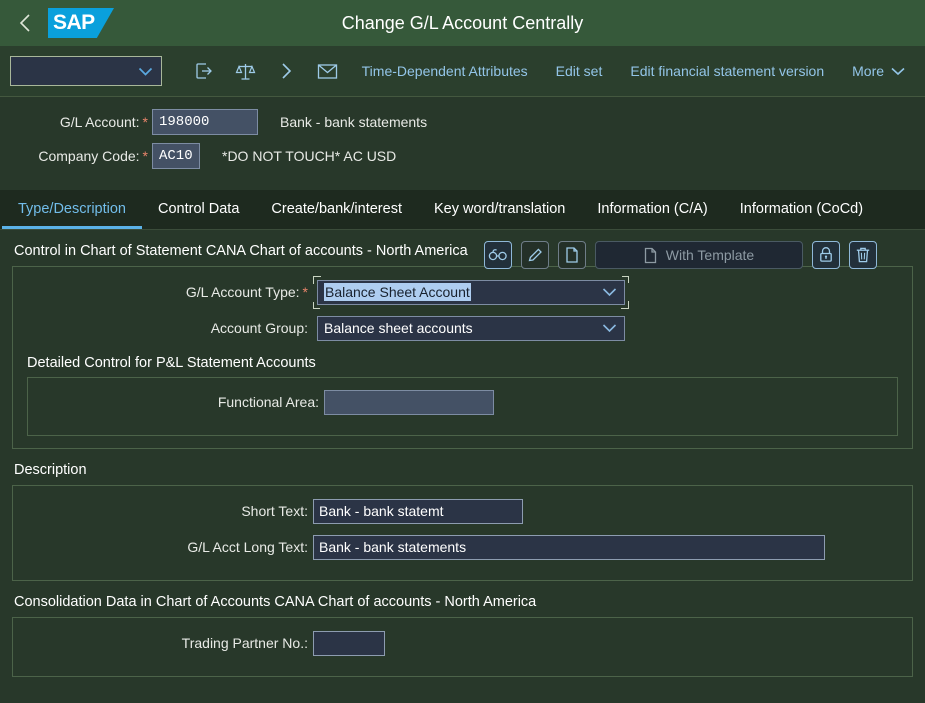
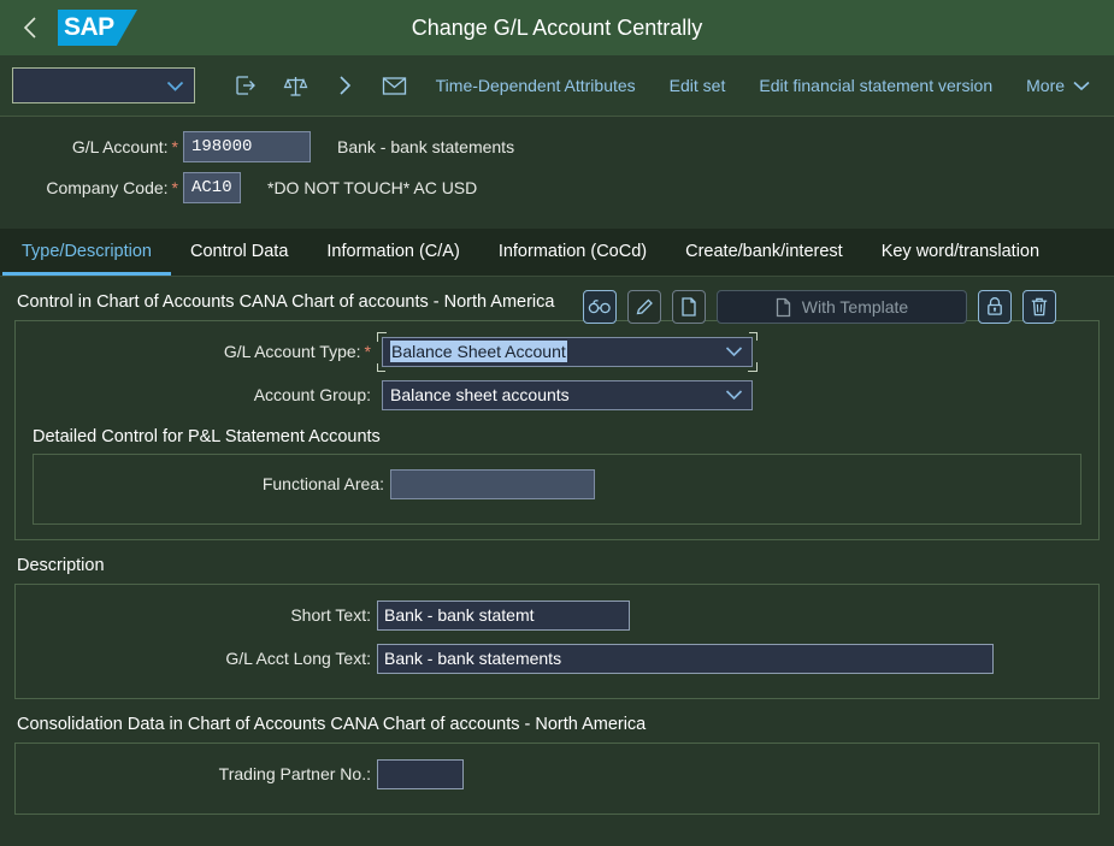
  SAP
  Change G/L Account Centrally
  Time-Dependent Attributes
  Edit set
  Edit financial statement version
  More
  G/L Account: *
  198000
  Bank - bank statements
  Company Code: *
  AC10
  *DO NOT TOUCH* AC USD
  With Template
  Type/Description
  Control Data
- Create/bank/interest
+ Information (C/A)
- Key word/translation
+ Information (CoCd)
- Information (C/A)
+ Create/bank/interest
- Information (CoCd)
+ Key word/translation
- Control in Chart of Statement CANA Chart of accounts - North America
+ Control in Chart of Accounts CANA Chart of accounts - North America
  G/L Account Type: *
  Balance Sheet Account
  Account Group:
  Balance sheet accounts
  Detailed Control for P&L Statement Accounts
  Functional Area:
  Description
  Short Text:
  Bank - bank statemt
  G/L Acct Long Text:
  Bank - bank statements
  Consolidation Data in Chart of Accounts CANA Chart of accounts - North America
  Trading Partner No.:
